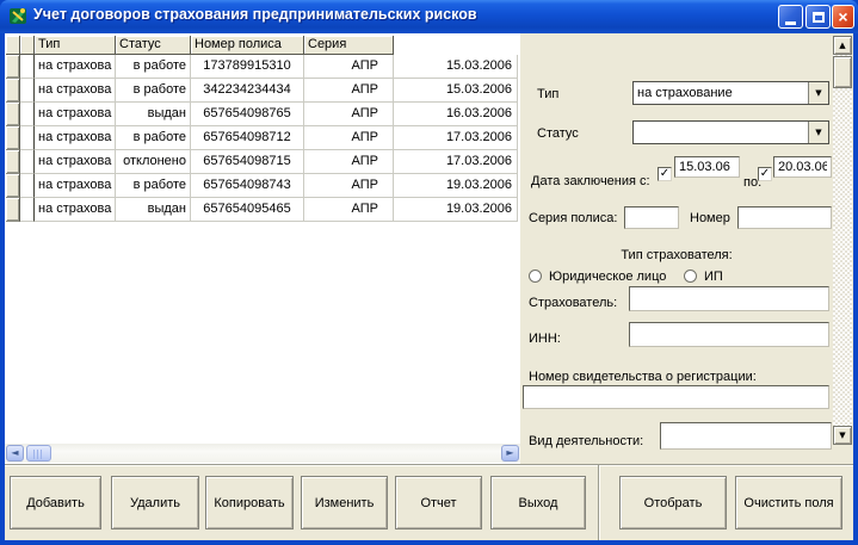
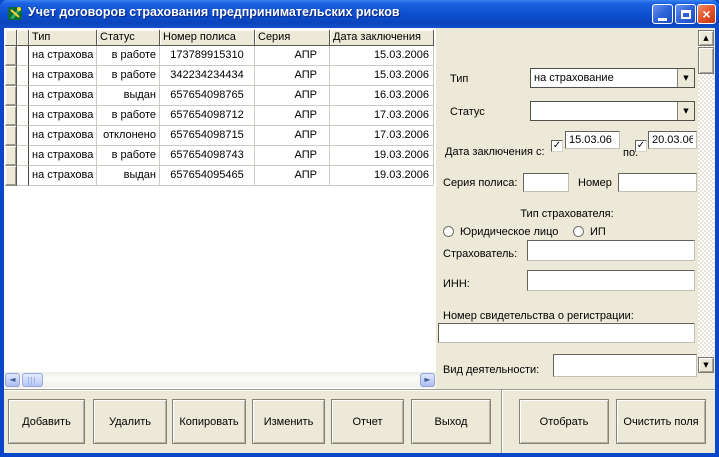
  Учет договоров страхования предпринимательских рисков
  ×
  Тип
  Статус
  Номер полиса
  Серия
+ Дата заключения
  на страхова
  в работе
  173789915310
  АПР
  15.03.2006
  на страхова
  в работе
  342234234434
  АПР
  15.03.2006
  на страхова
  выдан
  657654098765
  АПР
  16.03.2006
  на страхова
  в работе
  657654098712
  АПР
  17.03.2006
  на страхова
  отклонено
  657654098715
  АПР
  17.03.2006
  на страхова
  в работе
  657654098743
  АПР
  19.03.2006
  на страхова
  выдан
  657654095465
  АПР
  19.03.2006
  ◄
  ►
  Тип
  на страхование
  ▼
  Статус
  ▼
  Дата заключения с:
  ✓
  15.03.06
  по:
  ✓
  20.03.06
  Серия полиса:
  Номер
  Тип страхователя:
  Юридическое лицо
  ИП
  Страхователь:
  ИНН:
  Номер свидетельства о регистрации:
  Вид деятельности:
  ▲
  ▼
  Добавить
  Удалить
  Копировать
  Изменить
  Отчет
  Выход
  Отобрать
  Очистить поля
